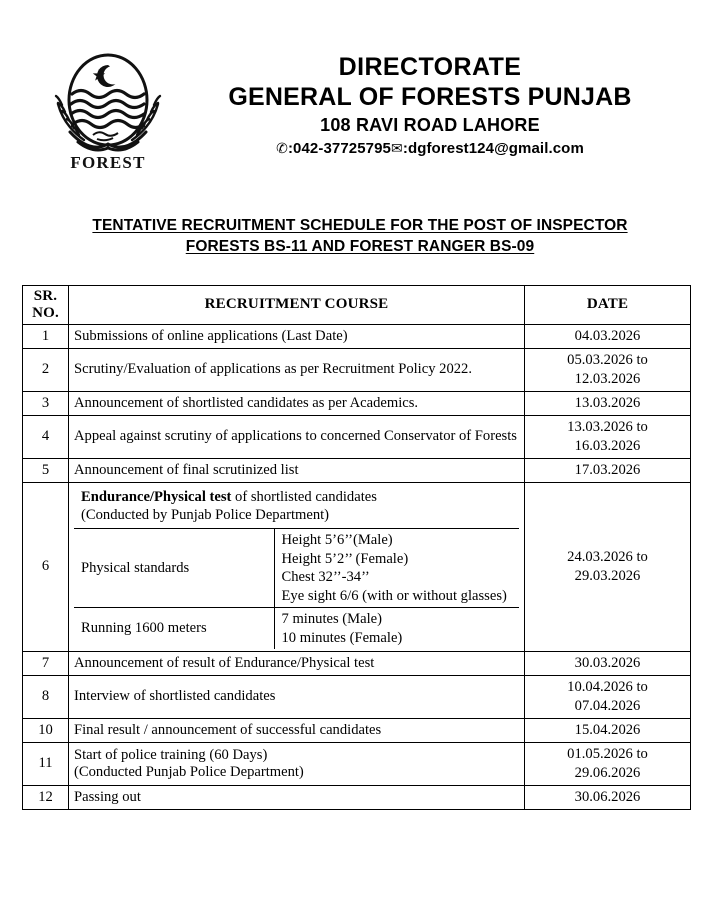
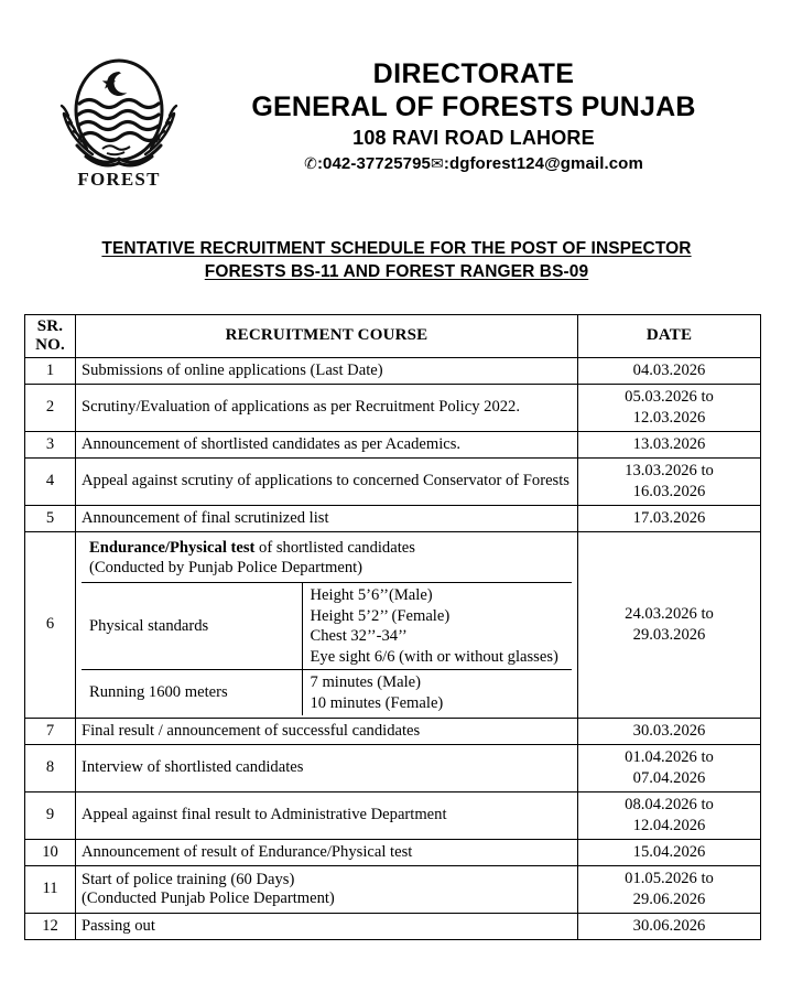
  FOREST
  DIRECTORATE
  GENERAL OF FORESTS PUNJAB
  108 RAVI ROAD LAHORE
  ✆:042-37725795✉:dgforest124@gmail.com
  TENTATIVE RECRUITMENT SCHEDULE FOR THE POST OF INSPECTOR
  FORESTS BS-11 AND FOREST RANGER BS-09
  SR. NO.	RECRUITMENT COURSE	DATE
  1	Submissions of online applications (Last Date)	04.03.2026
  2	Scrutiny/Evaluation of applications as per Recruitment Policy 2022.	05.03.2026 to 12.03.2026
  3	Announcement of shortlisted candidates as per Academics.	13.03.2026
  4	Appeal against scrutiny of applications to concerned Conservator of Forests	13.03.2026 to 16.03.2026
  5	Announcement of final scrutinized list	17.03.2026
  6	Endurance/Physical test of shortlisted candidates (Conducted by Punjab Police Department)
  Physical standards	Height 5’6’’(Male) Height 5’2’’ (Female) Chest 32’’-34’’ Eye sight 6/6 (with or without glasses)
  Running 1600 meters	7 minutes (Male) 10 minutes (Female)
  		24.03.2026 to 29.03.2026
- 7	Announcement of result of Endurance/Physical test	30.03.2026
+ 7	Final result / announcement of successful candidates	30.03.2026
- 8	Interview of shortlisted candidates	10.04.2026 to 07.04.2026
+ 8	Interview of shortlisted candidates	01.04.2026 to 07.04.2026
+ 9	Appeal against final result to Administrative Department	08.04.2026 to 12.04.2026
- 10	Final result / announcement of successful candidates	15.04.2026
+ 10	Announcement of result of Endurance/Physical test	15.04.2026
  11	Start of police training (60 Days) (Conducted Punjab Police Department)	01.05.2026 to 29.06.2026
  12	Passing out	30.06.2026
